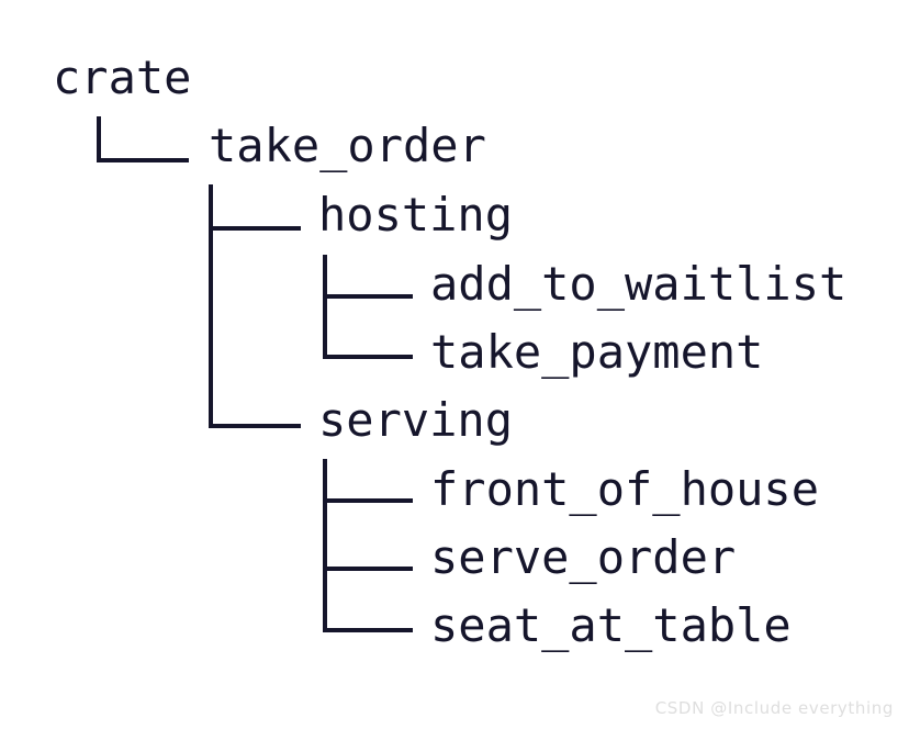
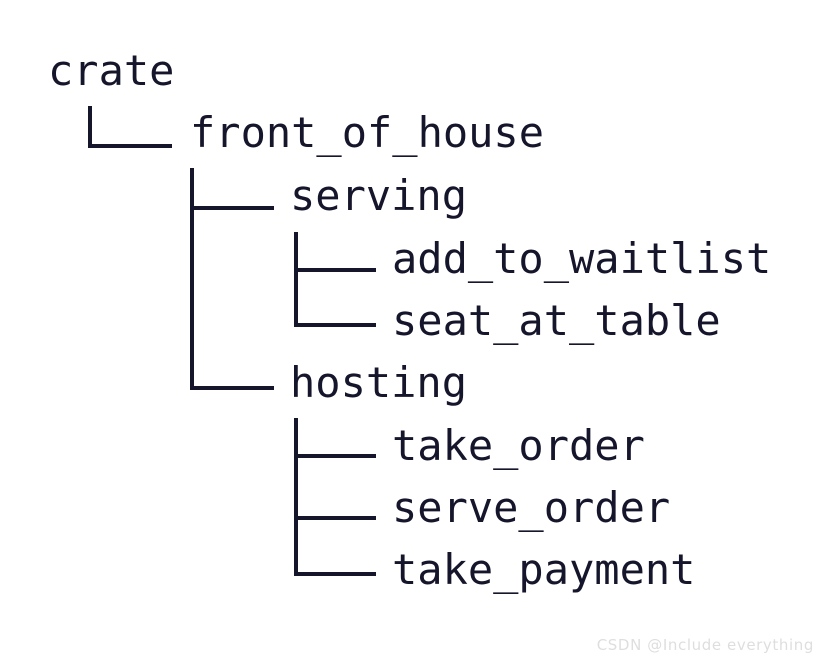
  crate
- take_order
+ front_of_house
- hosting
+ serving
  add_to_waitlist
- take_payment
+ seat_at_table
- serving
+ hosting
- front_of_house
+ take_order
  serve_order
- seat_at_table
+ take_payment
  CSDN @Include everything
